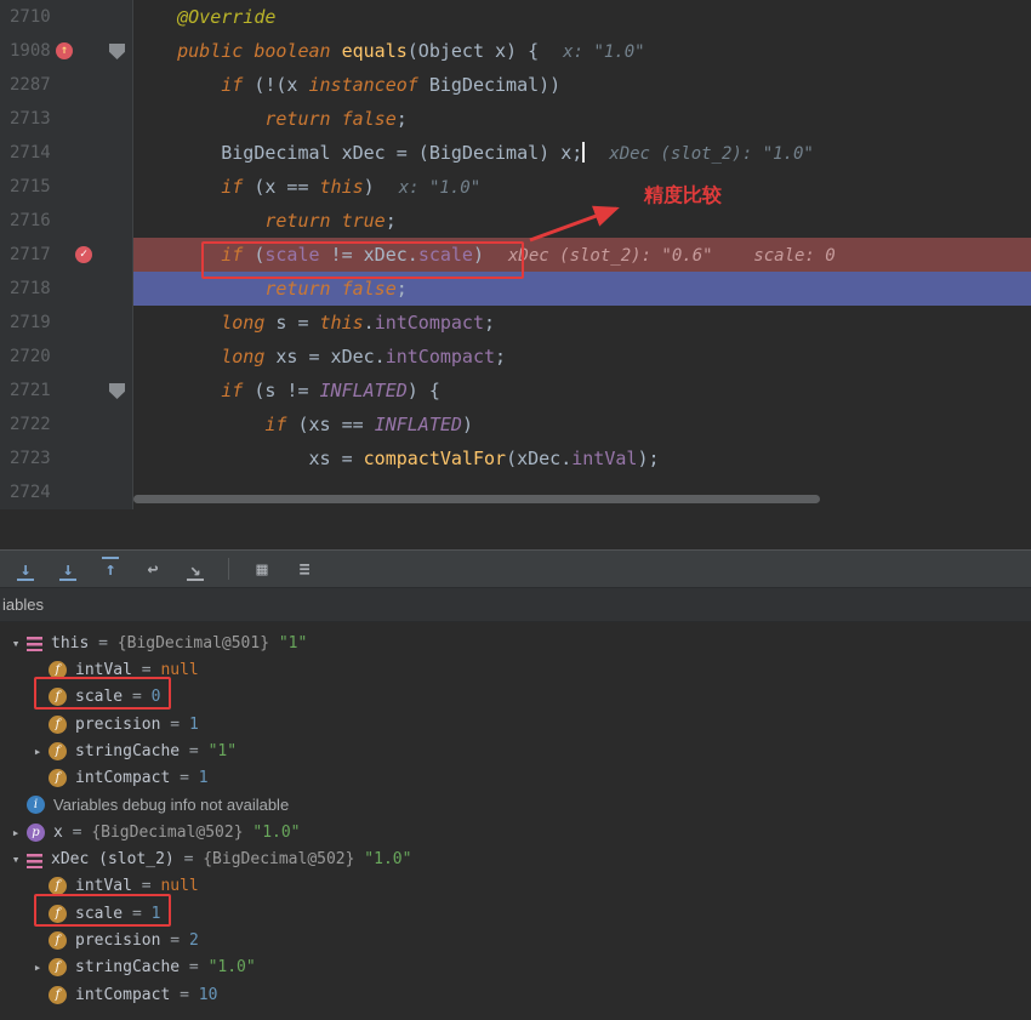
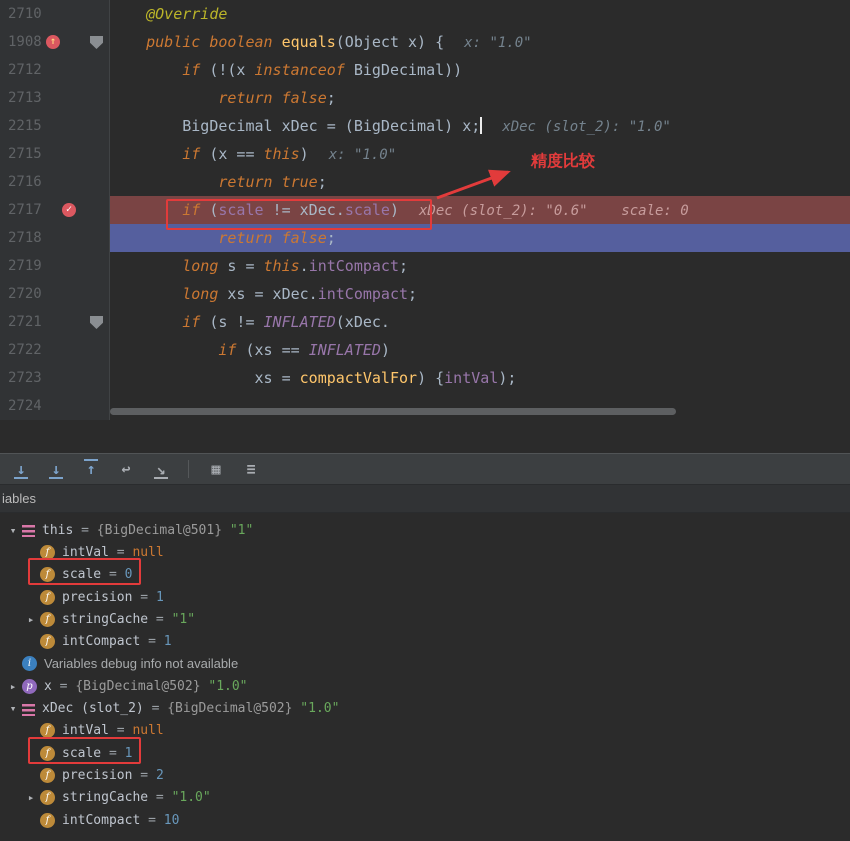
  2710
  @Override
  1908
  ↑
  public boolean equals(Object x) { x: "1.0"
- 2287
+ 2712
  if (!(x instanceof BigDecimal))
  2713
  return false;
- 2714
+ 2215
  BigDecimal xDec = (BigDecimal) x; xDec (slot_2): "1.0"
  2715
  if (x == this) x: "1.0"
  2716
  return true;
  2717
  ✓
  if (scale != xDec.scale) xDec (slot_2): "0.6" scale: 0
  2718
  return false;
  2719
  long s = this.intCompact;
  2720
  long xs = xDec.intCompact;
  2721
- if (s != INFLATED) {
+ if (s != INFLATED(xDec.
  2722
  if (xs == INFLATED)
  2723
- xs = compactValFor(xDec.intVal);
+ xs = compactValFor) {intVal);
  2724
  ↓
  ↓
  ↑
  ↩
  ↘
  ▦
  ≡
  iables
  ▾
  this
  =
  {BigDecimal@501}
  "1"
  f
  intVal
  =
  null
  f
  scale
  =
  0
  f
  precision
  =
  1
  ▸
  f
  stringCache
  =
  "1"
  f
  intCompact
  =
  1
  i
  Variables debug info not available
  ▸
  p
  x
  =
  {BigDecimal@502}
  "1.0"
  ▾
  xDec (slot_2)
  =
  {BigDecimal@502}
  "1.0"
  f
  intVal
  =
  null
  f
  scale
  =
  1
  f
  precision
  =
  2
  ▸
  f
  stringCache
  =
  "1.0"
  f
  intCompact
  =
  10
  精度比较
